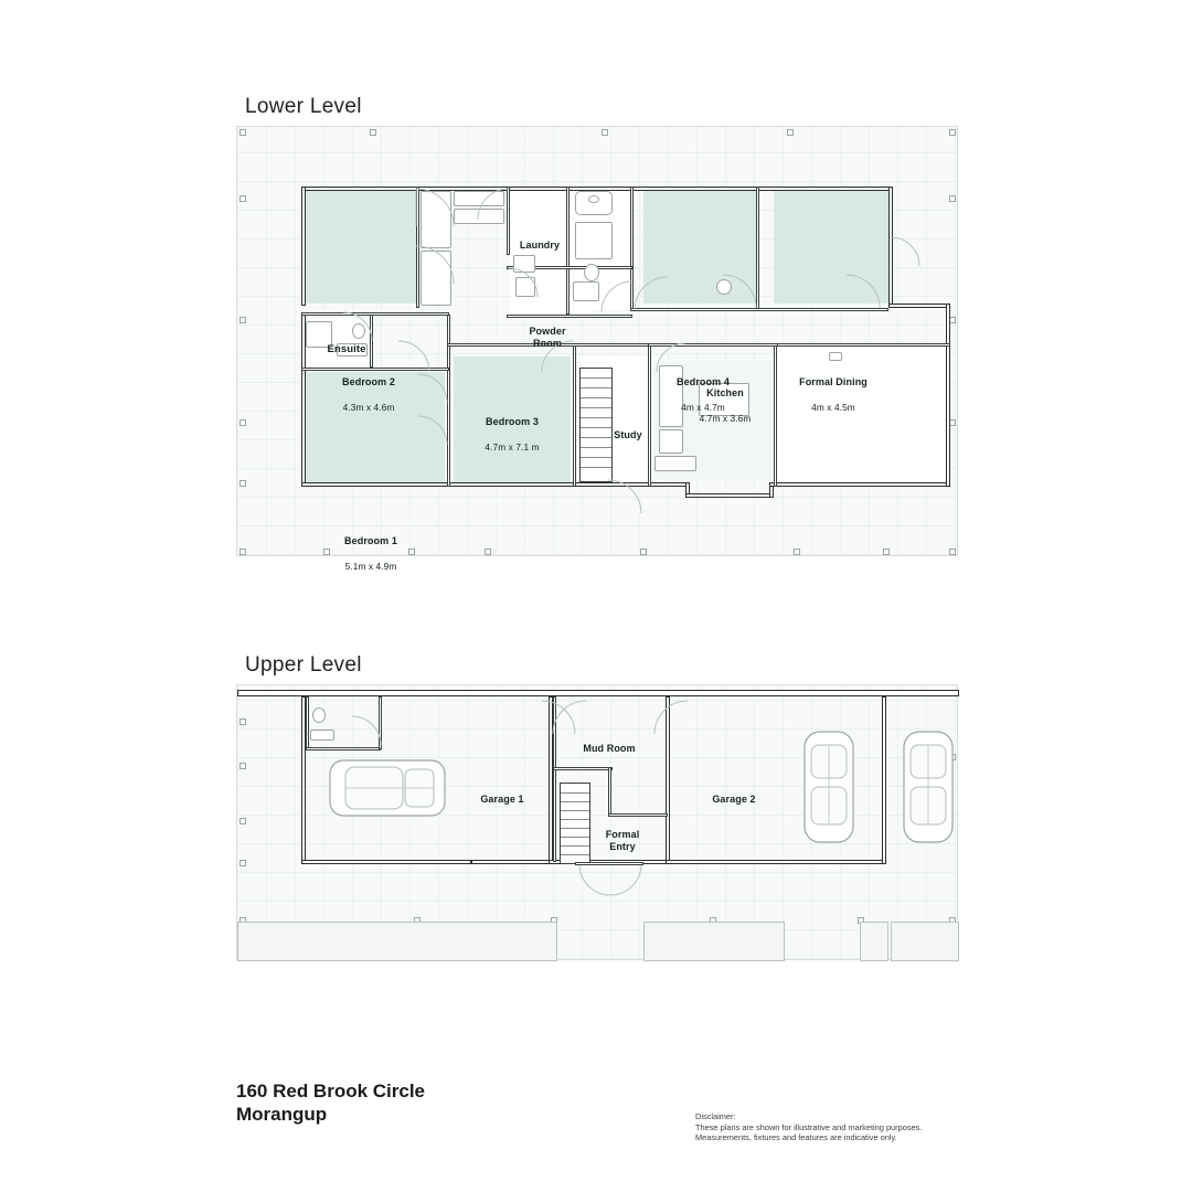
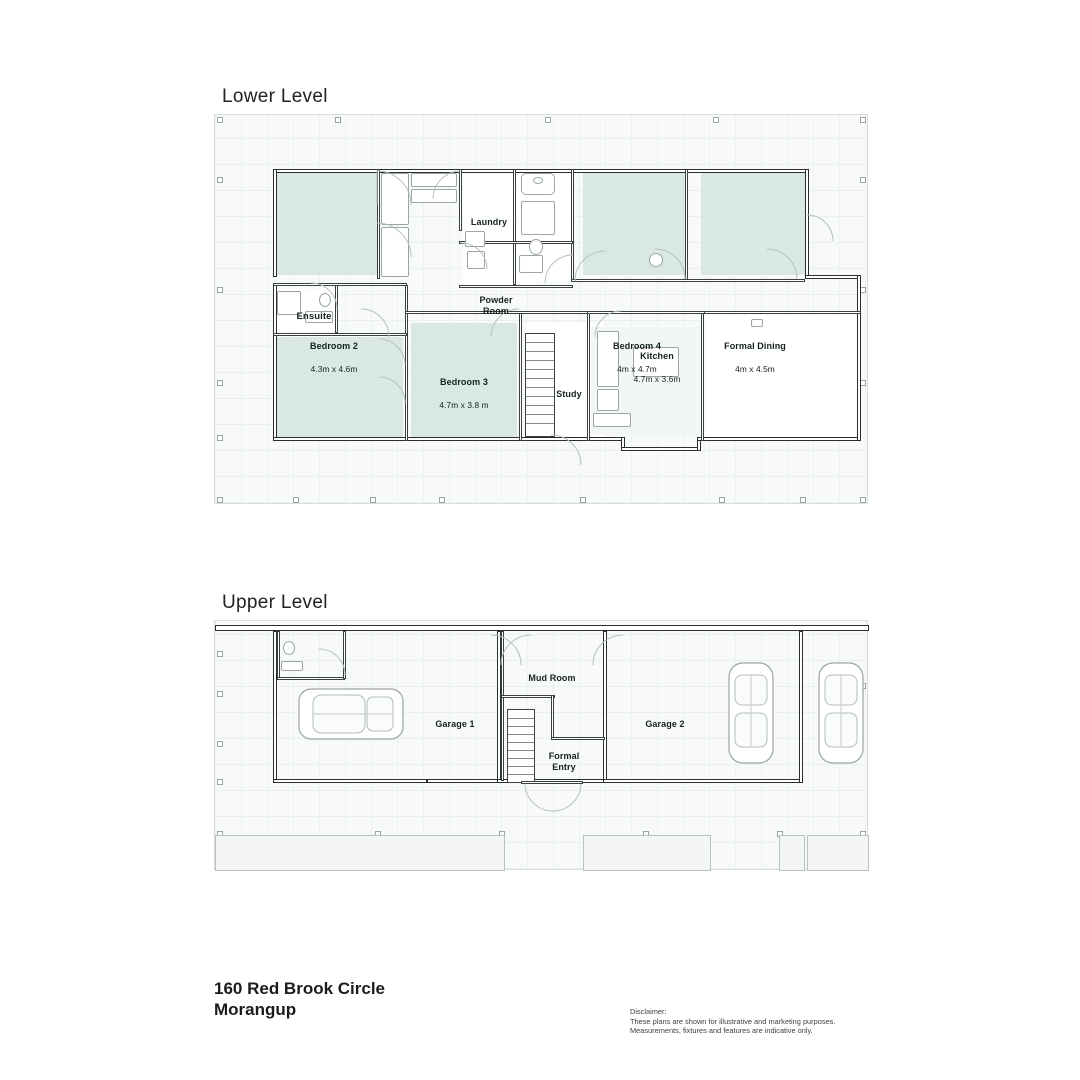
  Lower Level
  Bedroom 2
  4.3m x 4.6m
  Laundry
  Bedroom 4
  4m x 4.7m
  Formal Dining
  4m x 4.5m
  Ensuite
  Powder
  Room
- Bedroom 1
- 5.1m x 4.9m
  Bedroom 3
- 4.7m x 7.1 m
+ 4.7m x 3.8 m
  Study
  Kitchen
  4.7m x 3.6m
  Upper Level
  Mud Room
  Garage 1
  Garage 2
  Formal
  Entry
  160 Red Brook Circle
  Morangup
  Disclaimer: These plans are shown for illustrative and marketing purposes.
  Measurements, fixtures and features are indicative only.
